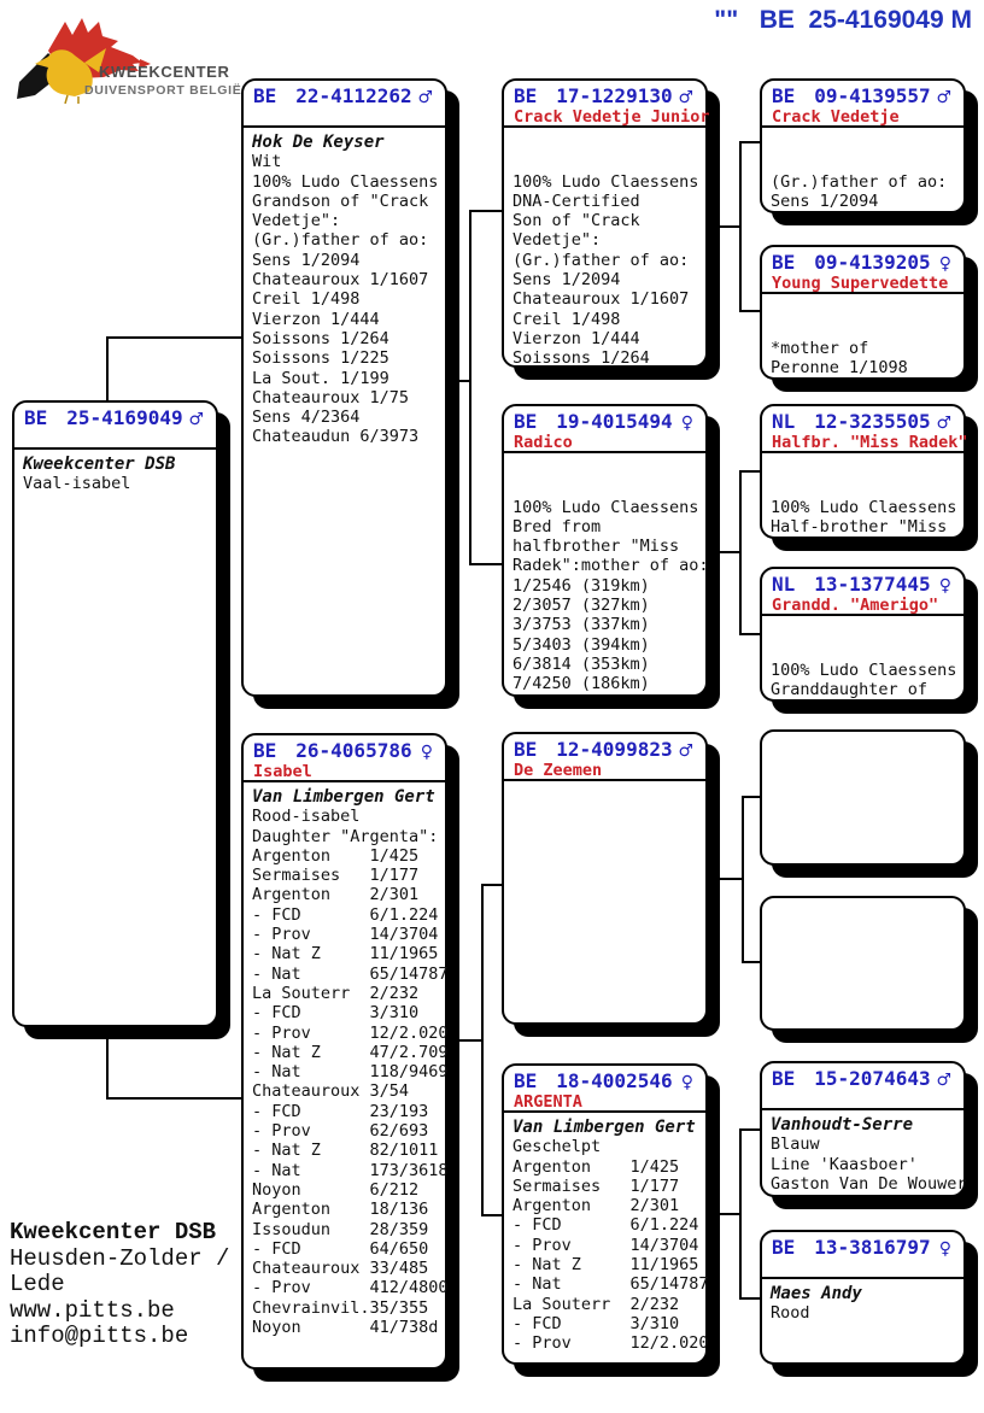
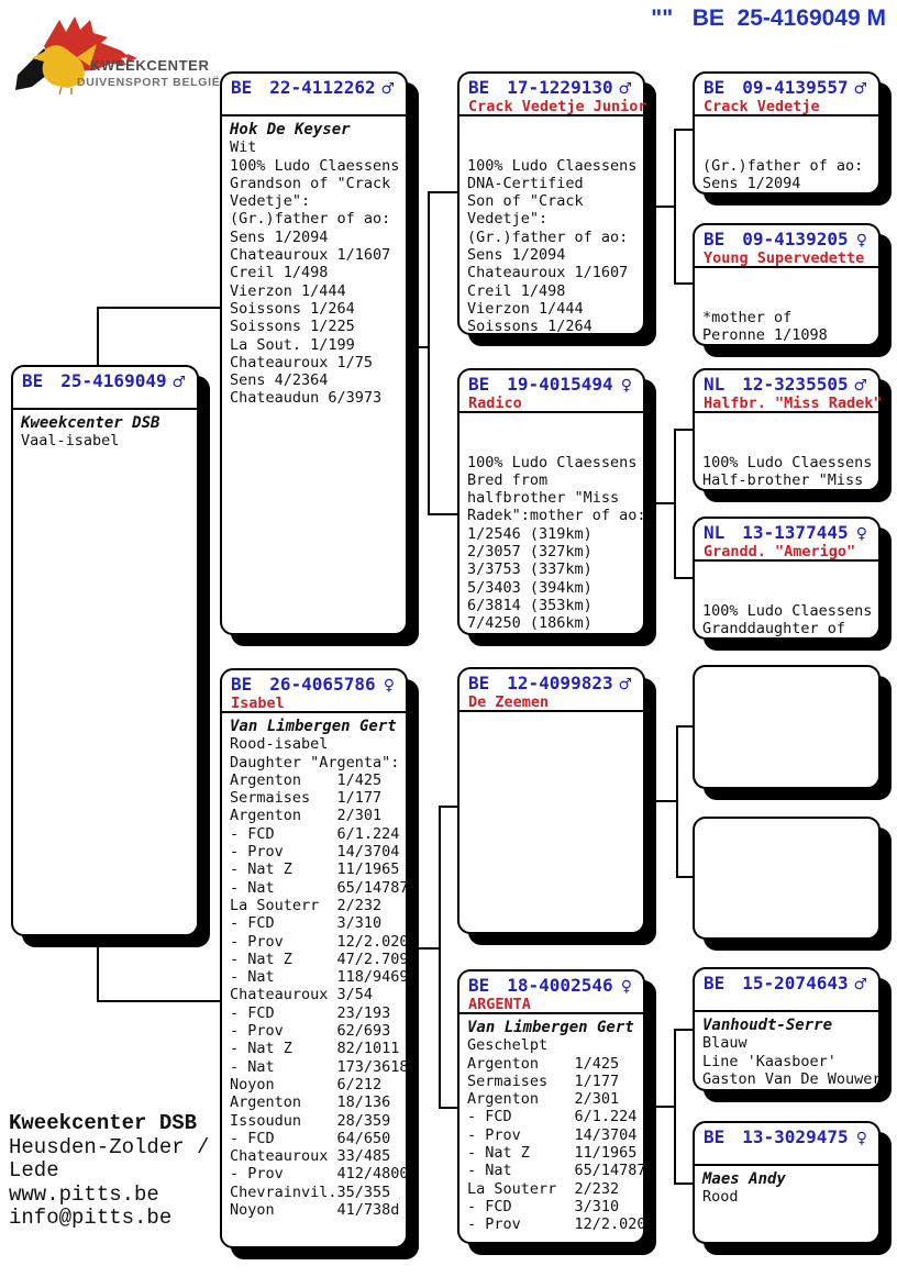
  KWEEKCENTER
  DUIVENSPORT BELGIË
  "" BE 25-4169049 M
  BE
  25-4169049
  ♂
  Kweekcenter DSB
  Vaal-isabel
  BE
  22-4112262
  ♂
  Hok De Keyser
  Wit
  100% Ludo Claessens
  Grandson of "Crack
  Vedetje":
  (Gr.)father of ao:
  Sens 1/2094
  Chateauroux 1/1607
  Creil 1/498
  Vierzon 1/444
  Soissons 1/264
  Soissons 1/225
  La Sout. 1/199
  Chateauroux 1/75
  Sens 4/2364
  Chateaudun 6/3973
  BE
  26-4065786
  ♀
  Isabel
  Van Limbergen Gert
  Rood-isabel
  Daughter "Argenta":
  Argenton 1/425
  Sermaises 1/177
  Argenton 2/301
  - FCD 6/1.224
  - Prov 14/3704
  - Nat Z 11/1965
  - Nat 65/14787
  La Souterr 2/232
  - FCD 3/310
  - Prov 12/2.020
  - Nat Z 47/2.709
  - Nat 118/9469
  Chateauroux 3/54
  - FCD 23/193
  - Prov 62/693
  - Nat Z 82/1011
  - Nat 173/3618
  Noyon 6/212
  Argenton 18/136
  Issoudun 28/359
  - FCD 64/650
  Chateauroux 33/485
  - Prov 412/4800
  Chevrainvil.35/355
  Noyon 41/738d
  BE
  17-1229130
  ♂
  Crack Vedetje Junior
  100% Ludo Claessens
  DNA-Certified
  Son of "Crack
  Vedetje":
  (Gr.)father of ao:
  Sens 1/2094
  Chateauroux 1/1607
  Creil 1/498
  Vierzon 1/444
  Soissons 1/264
  BE
  19-4015494
  ♀
  Radico
  100% Ludo Claessens
  Bred from
  halfbrother "Miss
  Radek":mother of ao:
  1/2546 (319km)
  2/3057 (327km)
  3/3753 (337km)
  5/3403 (394km)
  6/3814 (353km)
  7/4250 (186km)
  BE
  12-4099823
  ♂
  De Zeemen
  BE
  18-4002546
  ♀
  ARGENTA
  Van Limbergen Gert
  Geschelpt
  Argenton 1/425
  Sermaises 1/177
  Argenton 2/301
  - FCD 6/1.224
  - Prov 14/3704
  - Nat Z 11/1965
  - Nat 65/14787
  La Souterr 2/232
  - FCD 3/310
  - Prov 12/2.020
  BE
  09-4139557
  ♂
  Crack Vedetje
  (Gr.)father of ao:
  Sens 1/2094
  BE
  09-4139205
  ♀
  Young Supervedette
  *mother of
  Peronne 1/1098
  NL
  12-3235505
  ♂
  Halfbr. "Miss Radek"
  100% Ludo Claessens
  Half-brother "Miss
  NL
  13-1377445
  ♀
  Grandd. "Amerigo"
  100% Ludo Claessens
  Granddaughter of
  BE
  15-2074643
  ♂
  Vanhoudt-Serre
  Blauw
  Line 'Kaasboer'
  Gaston Van De Wouwer
  BE
- 13-3816797
+ 13-3029475
  ♀
  Maes Andy
  Rood
  Kweekcenter DSB
  Heusden-Zolder /
  Lede
  www.pitts.be
  info@pitts.be
